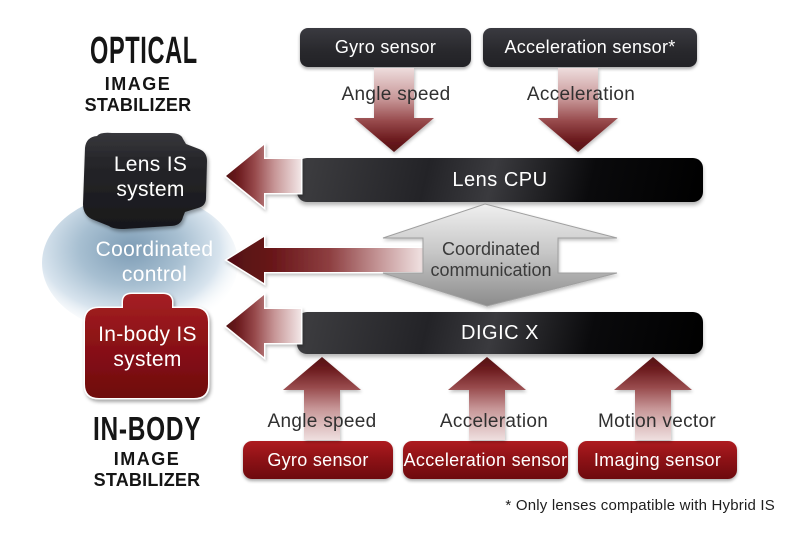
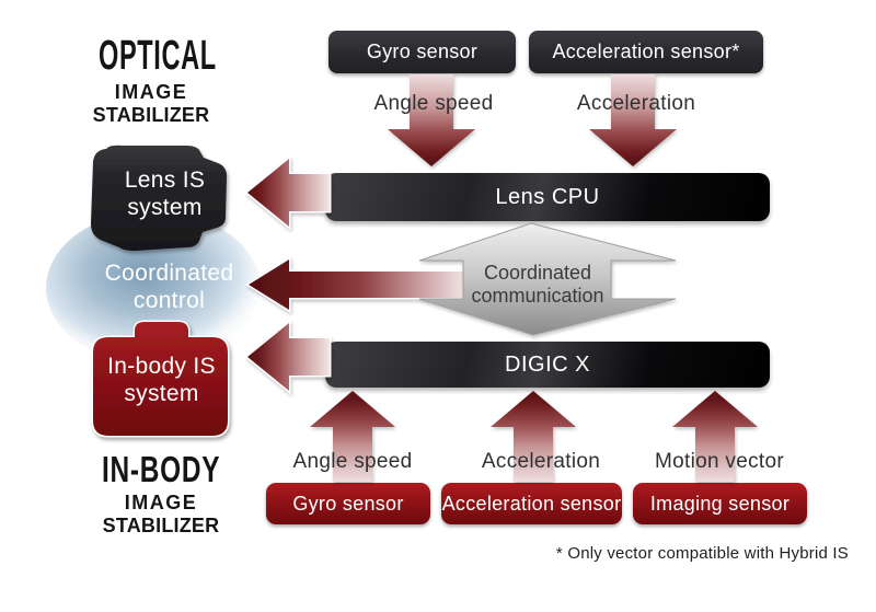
  OPTICAL
  IMAGE
  STABILIZER
  IN-BODY
  IMAGE
  STABILIZER
  Gyro sensor
  Acceleration sensor*
  Angle speed
  Acceleration
  Lens CPU
  DIGIC X
  Lens IS
  system
  Coordinated
  control
  In-body IS
  system
  Coordinated
  communication
  Angle speed
  Acceleration
  Motion vector
  Gyro sensor
  Acceleration sensor
  Imaging sensor
- * Only lenses compatible with Hybrid IS
+ * Only vector compatible with Hybrid IS
